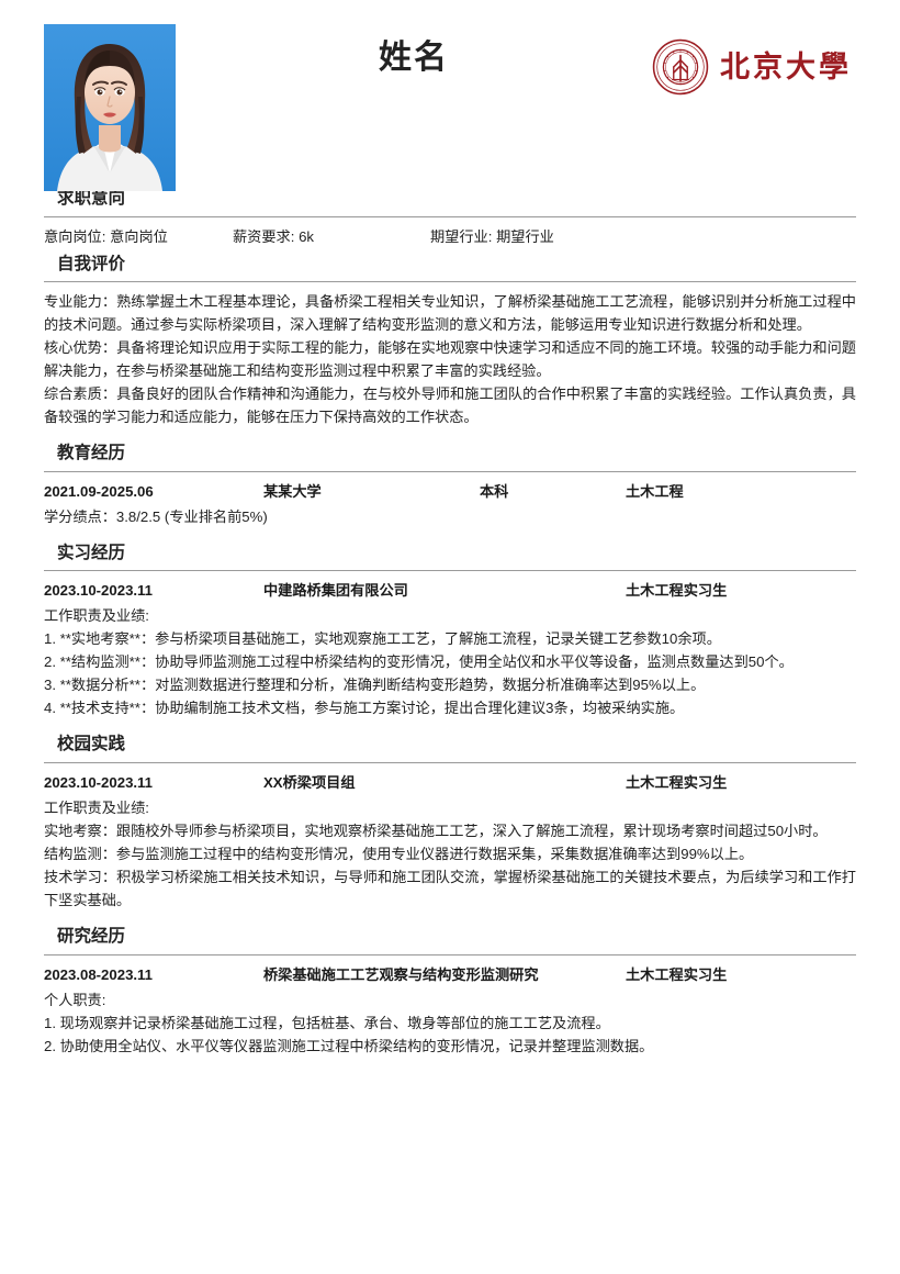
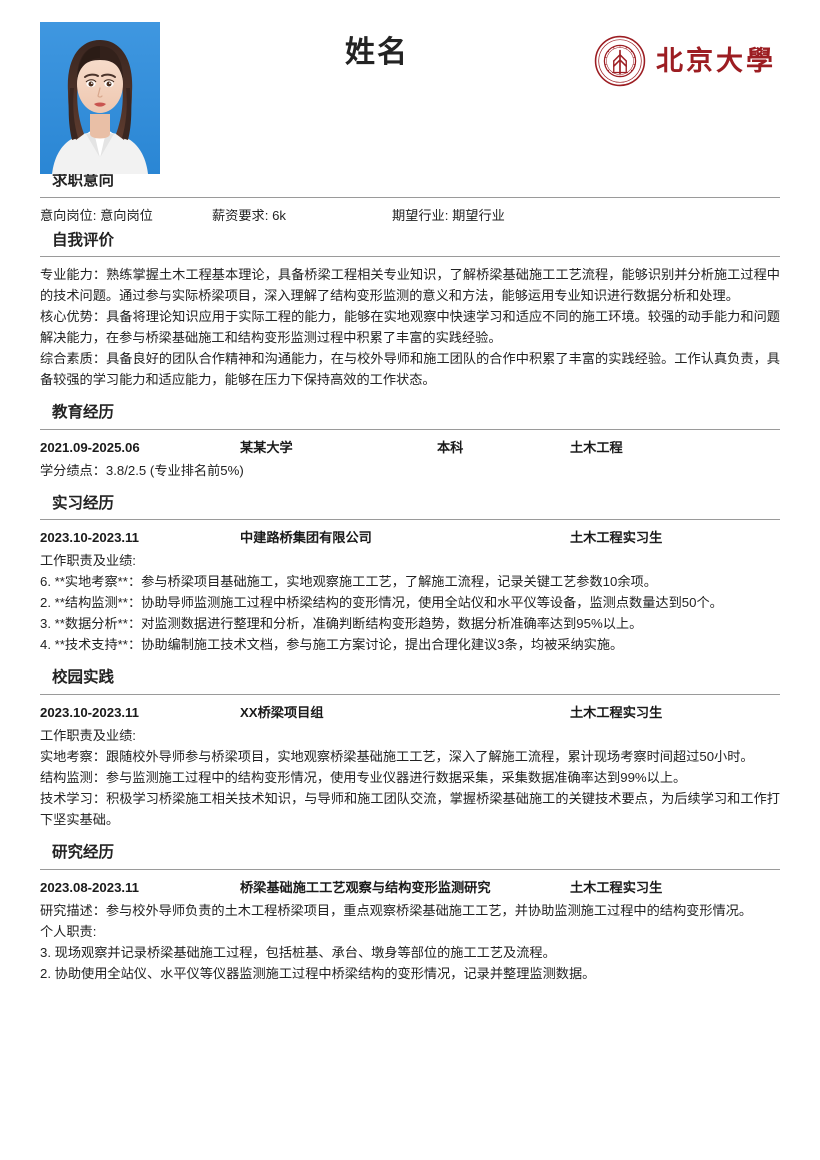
  姓名
  北京大學
  求职意向
  意向岗位: 意向岗位
  薪资要求: 6k
  期望行业: 期望行业
  自我评价
  专业能力：熟练掌握土木工程基本理论，具备桥梁工程相关专业知识，了解桥梁基础施工工艺流程，能够识别并分析施工过程中的技术问题。通过参与实际桥梁项目，深入理解了结构变形监测的意义和方法，能够运用专业知识进行数据分析和处理。
  核心优势：具备将理论知识应用于实际工程的能力，能够在实地观察中快速学习和适应不同的施工环境。较强的动手能力和问题解决能力，在参与桥梁基础施工和结构变形监测过程中积累了丰富的实践经验。
  综合素质：具备良好的团队合作精神和沟通能力，在与校外导师和施工团队的合作中积累了丰富的实践经验。工作认真负责，具备较强的学习能力和适应能力，能够在压力下保持高效的工作状态。
  教育经历
  2021.09-2025.06
  某某大学
  本科
  土木工程
  学分绩点：3.8/2.5 (专业排名前5%)
  实习经历
  2023.10-2023.11
  中建路桥集团有限公司
  土木工程实习生
  工作职责及业绩:
- 1. **实地考察**：参与桥梁项目基础施工，实地观察施工工艺，了解施工流程，记录关键工艺参数10余项。
+ 6. **实地考察**：参与桥梁项目基础施工，实地观察施工工艺，了解施工流程，记录关键工艺参数10余项。
  2. **结构监测**：协助导师监测施工过程中桥梁结构的变形情况，使用全站仪和水平仪等设备，监测点数量达到50个。
  3. **数据分析**：对监测数据进行整理和分析，准确判断结构变形趋势，数据分析准确率达到95%以上。
  4. **技术支持**：协助编制施工技术文档，参与施工方案讨论，提出合理化建议3条，均被采纳实施。
  校园实践
  2023.10-2023.11
  XX桥梁项目组
  土木工程实习生
  工作职责及业绩:
  实地考察：跟随校外导师参与桥梁项目，实地观察桥梁基础施工工艺，深入了解施工流程，累计现场考察时间超过50小时。
  结构监测：参与监测施工过程中的结构变形情况，使用专业仪器进行数据采集，采集数据准确率达到99%以上。
  技术学习：积极学习桥梁施工相关技术知识，与导师和施工团队交流，掌握桥梁基础施工的关键技术要点，为后续学习和工作打下坚实基础。
  研究经历
  2023.08-2023.11
  桥梁基础施工工艺观察与结构变形监测研究
  土木工程实习生
+ 研究描述：参与校外导师负责的土木工程桥梁项目，重点观察桥梁基础施工工艺，并协助监测施工过程中的结构变形情况。
  个人职责:
- 1. 现场观察并记录桥梁基础施工过程，包括桩基、承台、墩身等部位的施工工艺及流程。
+ 3. 现场观察并记录桥梁基础施工过程，包括桩基、承台、墩身等部位的施工工艺及流程。
  2. 协助使用全站仪、水平仪等仪器监测施工过程中桥梁结构的变形情况，记录并整理监测数据。
